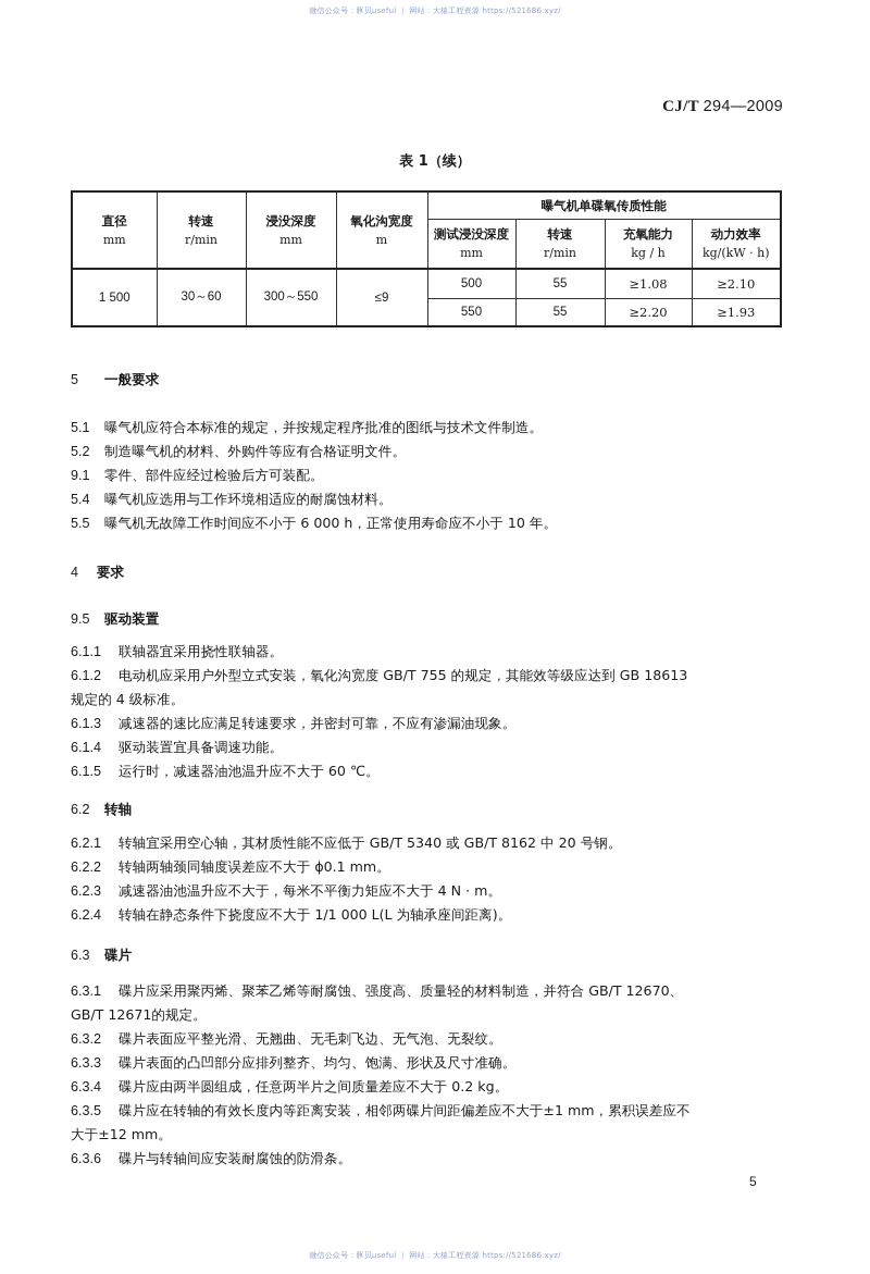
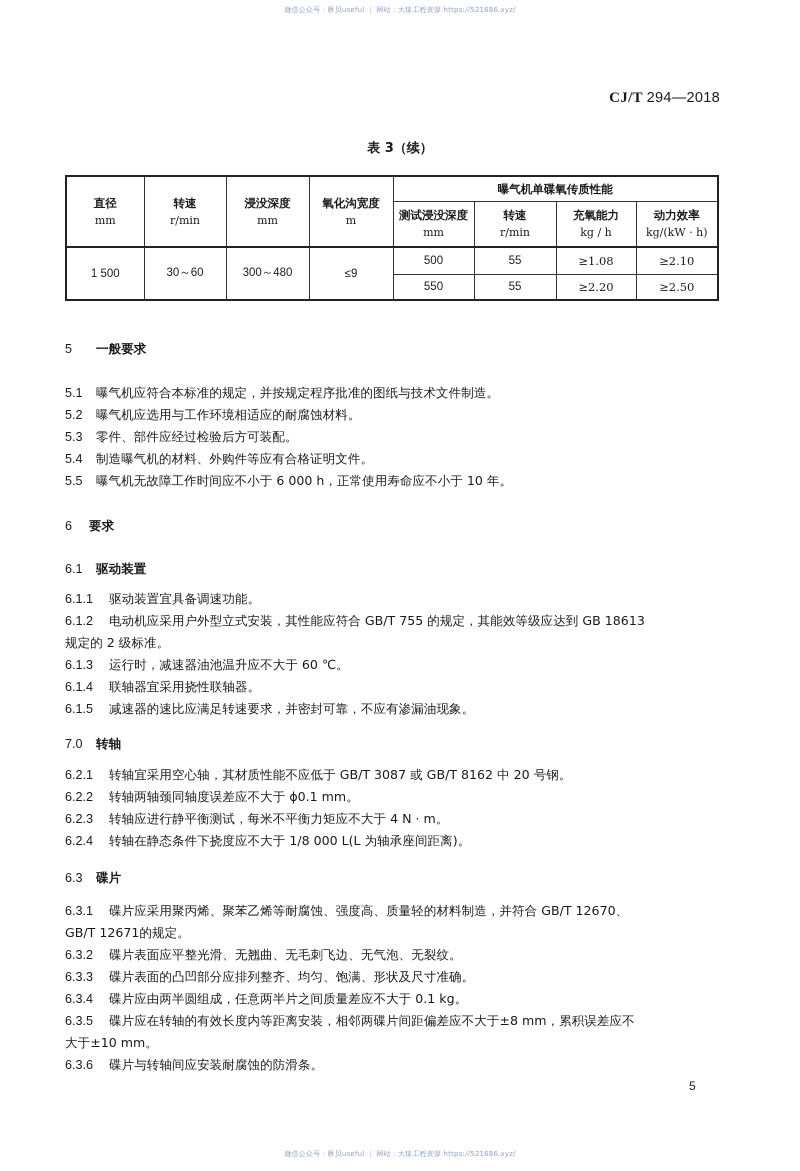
  微信公众号：豚贝useful ｜ 网站：大猿工程资源 https://521686.xyz/
- CJ/T 294—2009
+ CJ/T 294—2018
- 表 1（续）
+ 表 3（续）
  直径 mm	转速 r/min	浸没深度 mm	氧化沟宽度 m	曝气机单碟氧传质性能
  测试浸没深度 mm	转速 r/min	充氧能力 kg / h	动力效率 kg/(kW · h)
- 1 500	30～60	300～550	≤9	500	55	≥1.08	≥2.10
+ 1 500	30～60	300～480	≤9	500	55	≥1.08	≥2.10
- 550	55	≥2.20	≥1.93
+ 550	55	≥2.20	≥2.50
  5 一般要求
  5.1 曝气机应符合本标准的规定，并按规定程序批准的图纸与技术文件制造。
- 5.2 制造曝气机的材料、外购件等应有合格证明文件。
+ 5.2 曝气机应选用与工作环境相适应的耐腐蚀材料。
- 9.1 零件、部件应经过检验后方可装配。
+ 5.3 零件、部件应经过检验后方可装配。
- 5.4 曝气机应选用与工作环境相适应的耐腐蚀材料。
+ 5.4 制造曝气机的材料、外购件等应有合格证明文件。
  5.5 曝气机无故障工作时间应不小于 6 000 h，正常使用寿命应不小于 10 年。
- 4 要求
+ 6 要求
- 9.5 驱动装置
+ 6.1 驱动装置
- 6.1.1 联轴器宜采用挠性联轴器。
+ 6.1.1 驱动装置宜具备调速功能。
- 6.1.2 电动机应采用户外型立式安装，氧化沟宽度 GB/T 755 的规定，其能效等级应达到 GB 18613
+ 6.1.2 电动机应采用户外型立式安装，其性能应符合 GB/T 755 的规定，其能效等级应达到 GB 18613
- 规定的 4 级标准。
+ 规定的 2 级标准。
- 6.1.3 减速器的速比应满足转速要求，并密封可靠，不应有渗漏油现象。
+ 6.1.3 运行时，减速器油池温升应不大于 60 ℃。
- 6.1.4 驱动装置宜具备调速功能。
+ 6.1.4 联轴器宜采用挠性联轴器。
- 6.1.5 运行时，减速器油池温升应不大于 60 ℃。
+ 6.1.5 减速器的速比应满足转速要求，并密封可靠，不应有渗漏油现象。
- 6.2 转轴
+ 7.0 转轴
- 6.2.1 转轴宜采用空心轴，其材质性能不应低于 GB/T 5340 或 GB/T 8162 中 20 号钢。
+ 6.2.1 转轴宜采用空心轴，其材质性能不应低于 GB/T 3087 或 GB/T 8162 中 20 号钢。
  6.2.2 转轴两轴颈同轴度误差应不大于 ϕ0.1 mm。
- 6.2.3 减速器油池温升应不大于，每米不平衡力矩应不大于 4 N · m。
+ 6.2.3 转轴应进行静平衡测试，每米不平衡力矩应不大于 4 N · m。
- 6.2.4 转轴在静态条件下挠度应不大于 1/1 000 L(L 为轴承座间距离)。
+ 6.2.4 转轴在静态条件下挠度应不大于 1/8 000 L(L 为轴承座间距离)。
  6.3 碟片
  6.3.1 碟片应采用聚丙烯、聚苯乙烯等耐腐蚀、强度高、质量轻的材料制造，并符合 GB/T 12670、
  GB/T 12671的规定。
  6.3.2 碟片表面应平整光滑、无翘曲、无毛刺飞边、无气泡、无裂纹。
  6.3.3 碟片表面的凸凹部分应排列整齐、均匀、饱满、形状及尺寸准确。
- 6.3.4 碟片应由两半圆组成，任意两半片之间质量差应不大于 0.2 kg。
+ 6.3.4 碟片应由两半圆组成，任意两半片之间质量差应不大于 0.1 kg。
- 6.3.5 碟片应在转轴的有效长度内等距离安装，相邻两碟片间距偏差应不大于±1 mm，累积误差应不
+ 6.3.5 碟片应在转轴的有效长度内等距离安装，相邻两碟片间距偏差应不大于±8 mm，累积误差应不
- 大于±12 mm。
+ 大于±10 mm。
  6.3.6 碟片与转轴间应安装耐腐蚀的防滑条。
  5
  微信公众号：豚贝useful ｜ 网站：大猿工程资源 https://521686.xyz/
